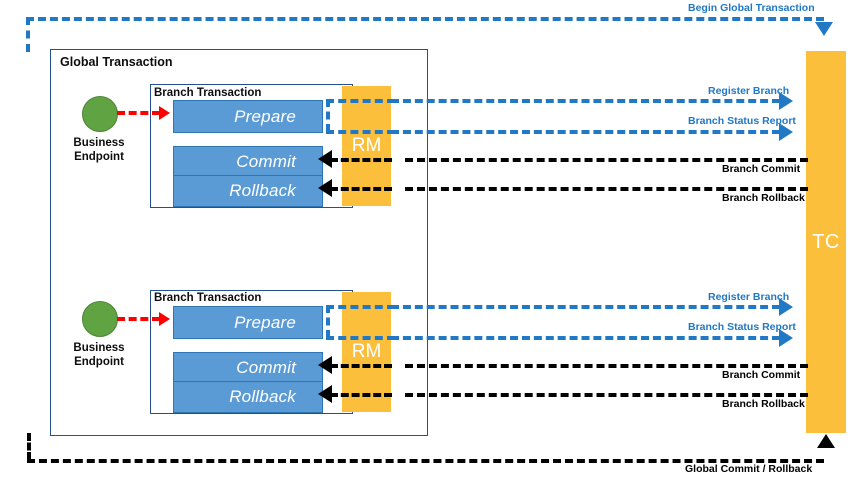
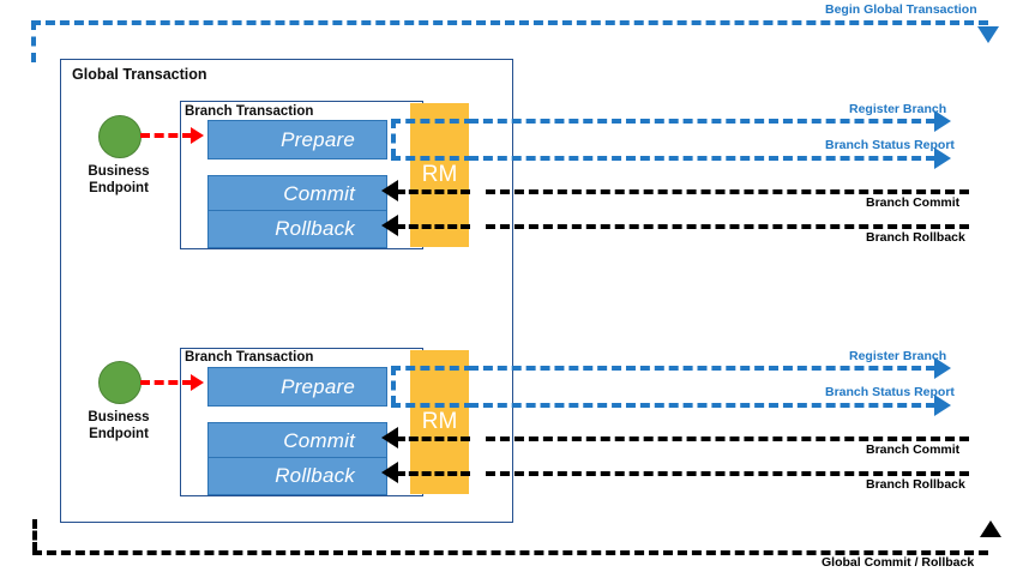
  Begin Global Transaction
- TC
  Global Transaction
  Branch Transaction
  Business
  Endpoint
  Prepare
  Commit
  Rollback
  RM
  Register Branch
  Branch Status Report
  Branch Commit
  Branch Rollback
  Branch Transaction
  Business
  Endpoint
  Prepare
  Commit
  Rollback
  RM
  Register Branch
  Branch Status Report
  Branch Commit
  Branch Rollback
  Global Commit / Rollback
